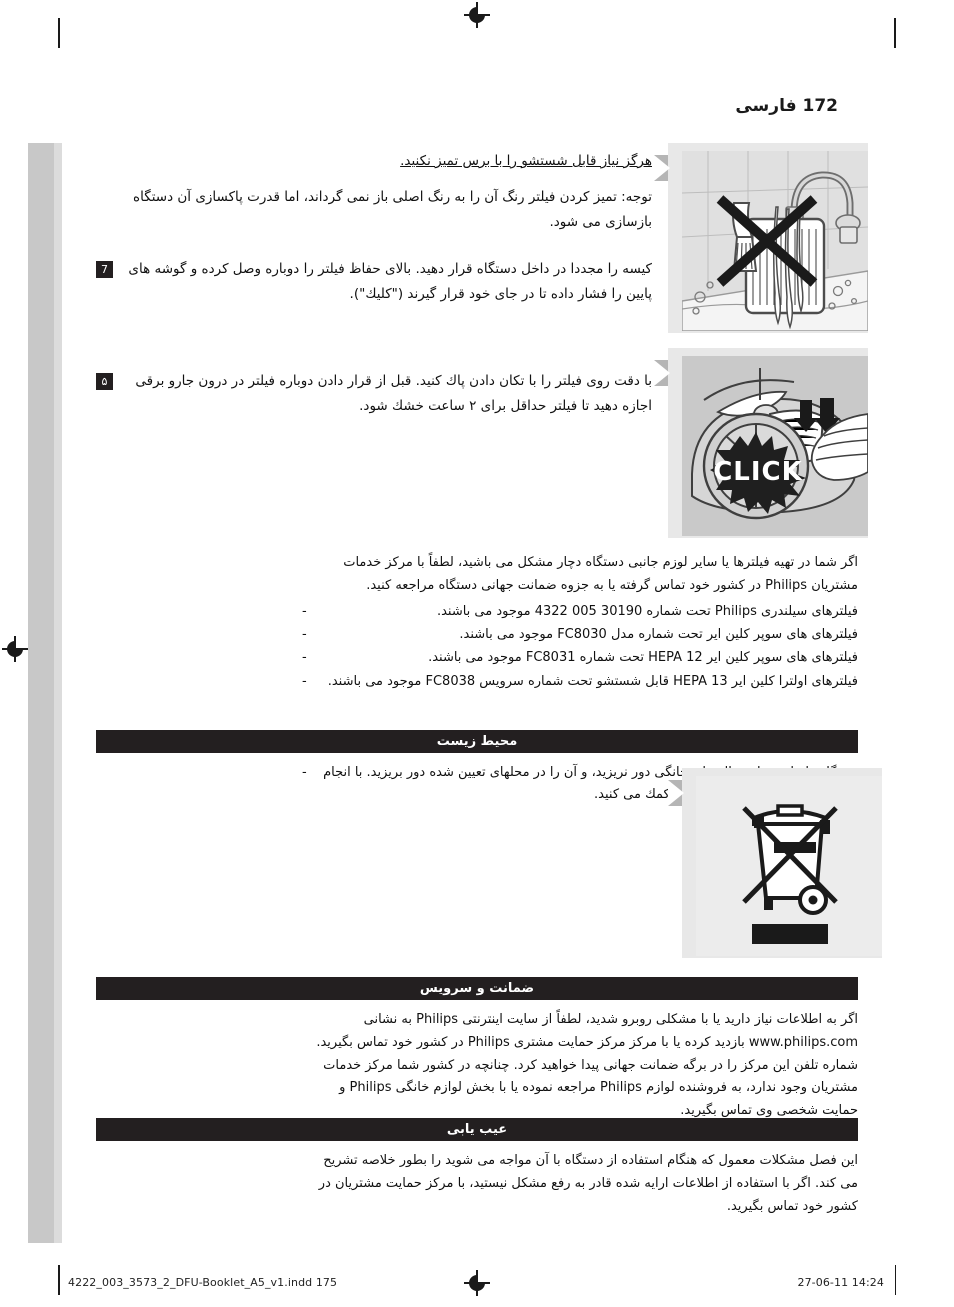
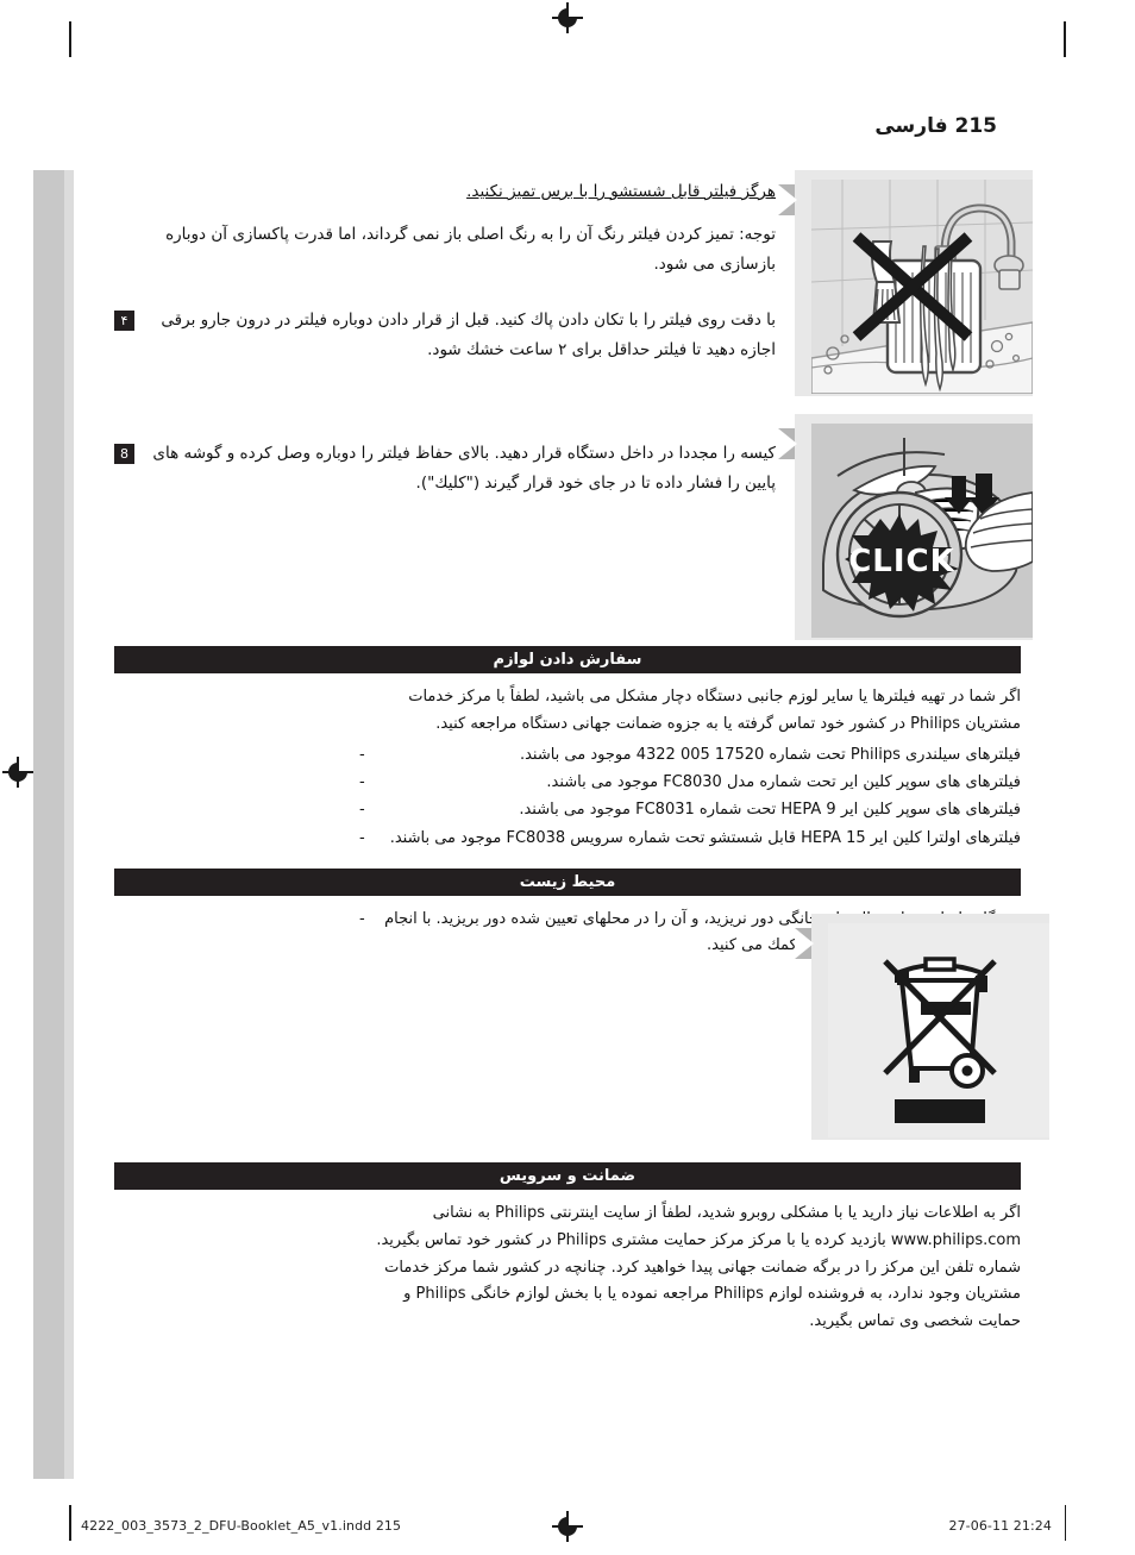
- 172 فارسی
+ 215 فارسی
  CLICK
- هرگز نیاز قابل شستشو را با برس تمیز نکنید.
+ هرگز فیلتر قابل شستشو را با برس تمیز نکنید.
- توجه: تمیز كردن فیلتر رنگ آن را به رنگ اصلی باز نمی گرداند، اما قدرت پاكسازی آن دستگاه بازسازی می شود.
+ توجه: تمیز كردن فیلتر رنگ آن را به رنگ اصلی باز نمی گرداند، اما قدرت پاكسازی آن دوباره بازسازی می شود.
- 7
+ ۴
- كیسه را مجددا در داخل دستگاه قرار دهید. بالای حفاظ فیلتر را دوباره وصل كرده و گوشه های پایین را فشار داده تا در جای خود قرار گیرند ("كلیك").
+ با دقت روی فیلتر را با تكان دادن پاك كنید. قبل از قرار دادن دوباره فیلتر در درون جارو برقی اجازه دهید تا فیلتر حداقل برای ۲ ساعت خشك شود.
- ۵
+ 8
- با دقت روی فیلتر را با تكان دادن پاك كنید. قبل از قرار دادن دوباره فیلتر در درون جارو برقی اجازه دهید تا فیلتر حداقل برای ۲ ساعت خشك شود.
+ كیسه را مجددا در داخل دستگاه قرار دهید. بالای حفاظ فیلتر را دوباره وصل كرده و گوشه های پایین را فشار داده تا در جای خود قرار گیرند ("كلیك").
+ سفارش دادن لوازم
  اگر شما در تهیه فیلترها یا سایر لوزم جانبی دستگاه دچار مشكل می باشید، لطفاً با مركز خدمات مشتریان Philips در كشور خود تماس گرفته یا به جزوه ضمانت جهانی دستگاه مراجعه كنید.
  -
- فیلترهای سیلندری Philips تحت شماره 30190 005 4322 موجود می باشند.
+ فیلترهای سیلندری Philips تحت شماره 17520 005 4322 موجود می باشند.
  -
  فیلترهای های سوپر كلین ایر تحت شماره مدل FC8030 موجود می باشند.
  -
- فیلترهای های سوپر كلین ایر HEPA 12 تحت شماره FC8031 موجود می باشند.
+ فیلترهای های سوپر كلین ایر HEPA 9 تحت شماره FC8031 موجود می باشند.
  -
- فیلترهای اولترا كلین ایر HEPA 13 قابل شستشو تحت شماره سرویس FC8038 موجود می باشند.
+ فیلترهای اولترا كلین ایر HEPA 15 قابل شستشو تحت شماره سرویس FC8038 موجود می باشند.
  محیط زیست
  -
  ضمانت و سرویس
  اگر به اطلاعات نیاز دارید یا با مشكلی روبرو شدید، لطفاً از سایت اینترنتی Philips به نشانی www.philips.com بازدید كرده یا با مركز مركز حمایت مشتری Philips در كشور خود تماس بگیرید. شماره تلفن این مركز را در برگه ضمانت جهانی پیدا خواهید كرد. چنانچه در كشور شما مركز خدمات مشتریان وجود ندارد، به فروشنده لوازم Philips مراجعه نموده یا با بخش لوازم خانگی Philips و حمایت شخصی وی تماس بگیرید.
- عیب یابی
- این فصل مشكلات معمول كه هنگام استفاده از دستگاه با آن مواجه می شوید را بطور خلاصه تشریح می كند. اگر با استفاده از اطلاعات ارایه شده قادر به رفع مشكل نیستید، با مركز حمایت مشتریان در كشور خود تماس بگیرید.
- 4222_003_3573_2_DFU-Booklet_A5_v1.indd 175
+ 4222_003_3573_2_DFU-Booklet_A5_v1.indd 215
- 27-06-11 14:24
+ 27-06-11 21:24
